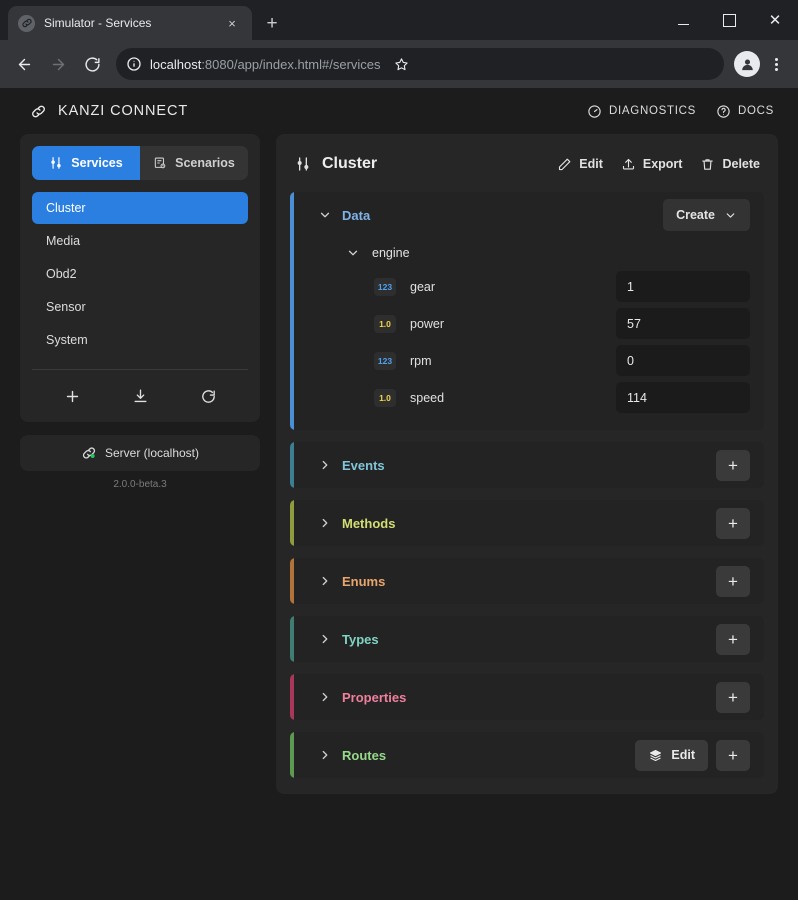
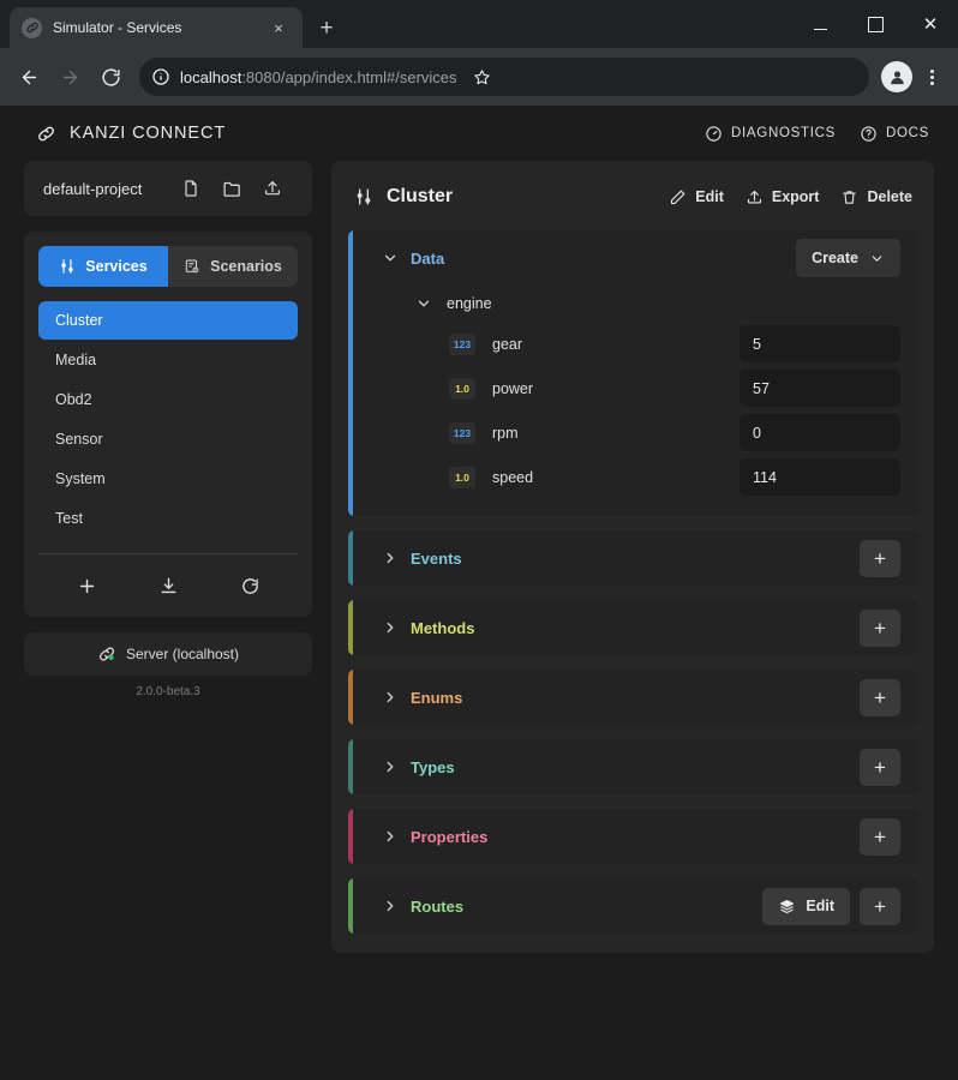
  Simulator - Services
  ×
  +
  ✕
  localhost:8080/app/index.html#/services
  KANZI CONNECT
  DIAGNOSTICS
  DOCS
+ default-project
  Services
  Scenarios
  Cluster
  Media
  Obd2
  Sensor
  System
+ Test
  Server (localhost)
  2.0.0-beta.3
  Cluster
  Edit
  Export
  Delete
  Data
  Create
  engine
  123
  gear
- 1
+ 5
  1.0
  power
  57
  123
  rpm
  0
  1.0
  speed
  114
  Events
  +
  Methods
  +
  Enums
  +
  Types
  +
  Properties
  +
  Routes
  Edit
  +
